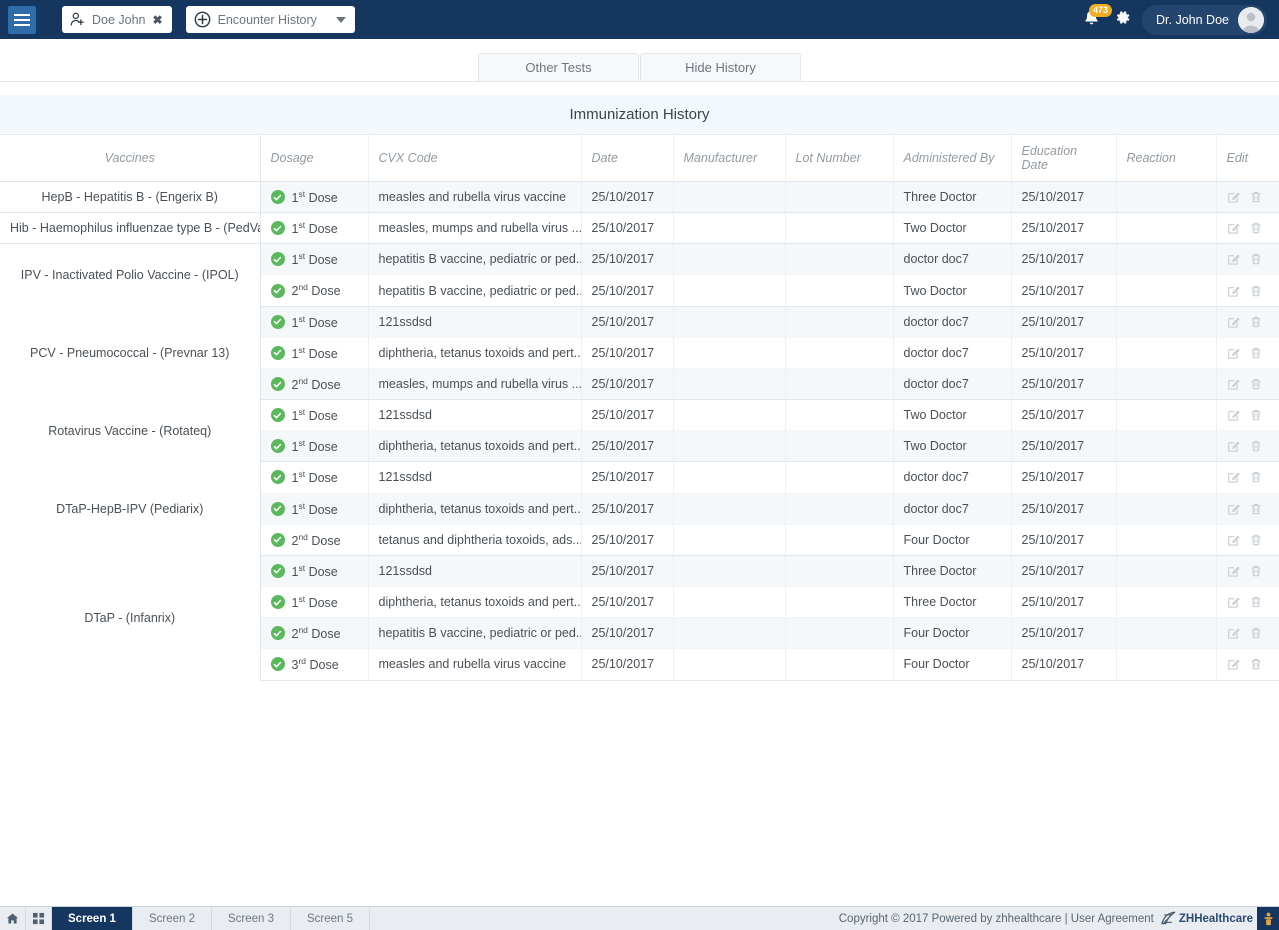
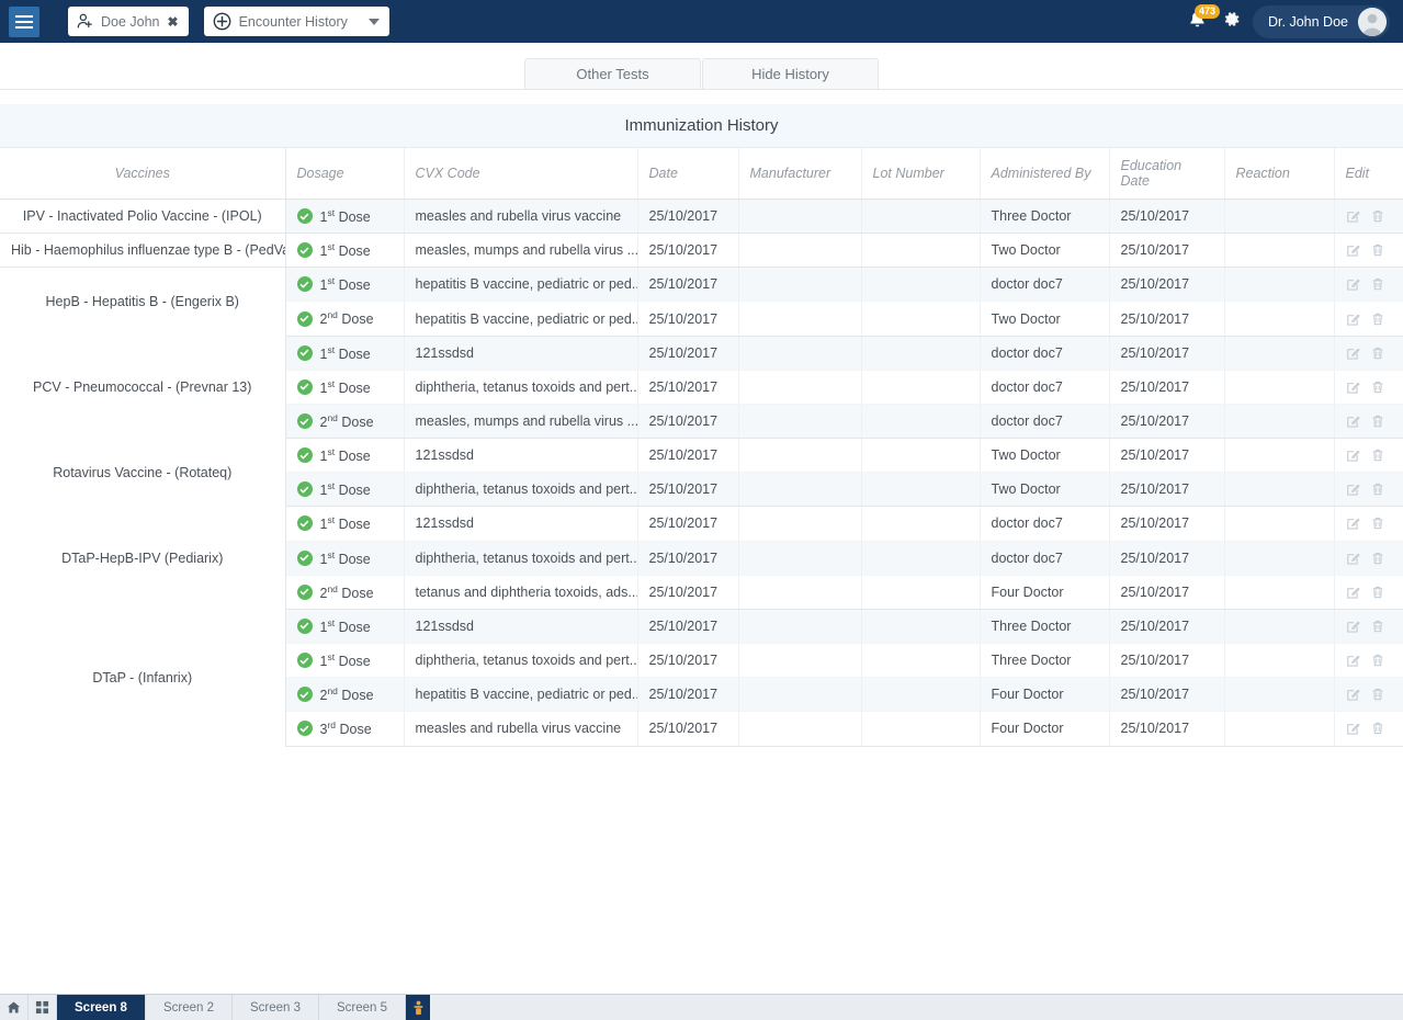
  Doe John
  ✖
  Encounter History
  473
  Dr. John Doe
  Other Tests
  Hide History
  Immunization History
  Vaccines	Dosage	CVX Code	Date	Manufacturer	Lot Number	Administered By	Education Date	Reaction	Edit
- HepB - Hepatitis B - (Engerix B)	1st Dose	measles and rubella virus vaccine	25/10/2017			Three Doctor	25/10/2017
+ IPV - Inactivated Polio Vaccine - (IPOL)	1st Dose	measles and rubella virus vaccine	25/10/2017			Three Doctor	25/10/2017
  Hib - Haemophilus influenzae type B - (PedV	1st Dose	measles, mumps and rubella virus ...	25/10/2017			Two Doctor	25/10/2017
- IPV - Inactivated Polio Vaccine - (IPOL)	1st Dose	hepatitis B vaccine, pediatric or ped.	25/10/2017			doctor doc7	25/10/2017
+ HepB - Hepatitis B - (Engerix B)	1st Dose	hepatitis B vaccine, pediatric or ped.	25/10/2017			doctor doc7	25/10/2017
  2nd Dose	hepatitis B vaccine, pediatric or ped.	25/10/2017			Two Doctor	25/10/2017
  PCV - Pneumococcal - (Prevnar 13)	1st Dose	121ssdsd	25/10/2017			doctor doc7	25/10/2017
  1st Dose	diphtheria, tetanus toxoids and pert..	25/10/2017			doctor doc7	25/10/2017
  2nd Dose	measles, mumps and rubella virus ...	25/10/2017			doctor doc7	25/10/2017
  Rotavirus Vaccine - (Rotateq)	1st Dose	121ssdsd	25/10/2017			Two Doctor	25/10/2017
  1st Dose	diphtheria, tetanus toxoids and pert..	25/10/2017			Two Doctor	25/10/2017
  DTaP-HepB-IPV (Pediarix)	1st Dose	121ssdsd	25/10/2017			doctor doc7	25/10/2017
  1st Dose	diphtheria, tetanus toxoids and pert..	25/10/2017			doctor doc7	25/10/2017
  2nd Dose	tetanus and diphtheria toxoids, ads..	25/10/2017			Four Doctor	25/10/2017
  DTaP - (Infanrix)	1st Dose	121ssdsd	25/10/2017			Three Doctor	25/10/2017
  1st Dose	diphtheria, tetanus toxoids and pert..	25/10/2017			Three Doctor	25/10/2017
  2nd Dose	hepatitis B vaccine, pediatric or ped.	25/10/2017			Four Doctor	25/10/2017
  3rd Dose	measles and rubella virus vaccine	25/10/2017			Four Doctor	25/10/2017
- Screen 1
+ Screen 8
  Screen 2
  Screen 3
  Screen 5
- Copyright © 2017 Powered by zhhealthcare | User Agreement
- ZHHealthcare
